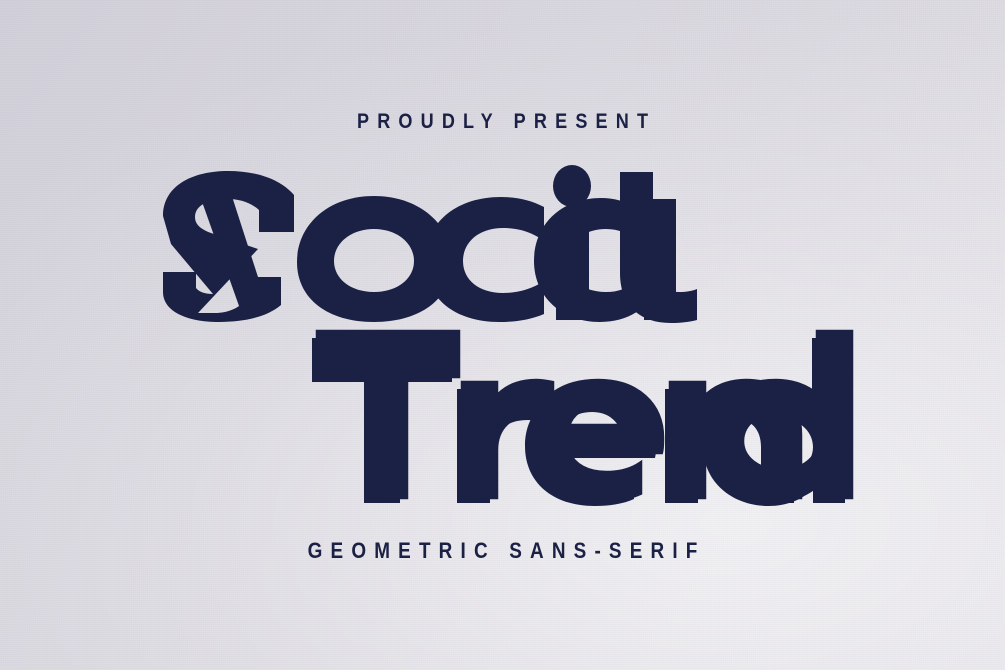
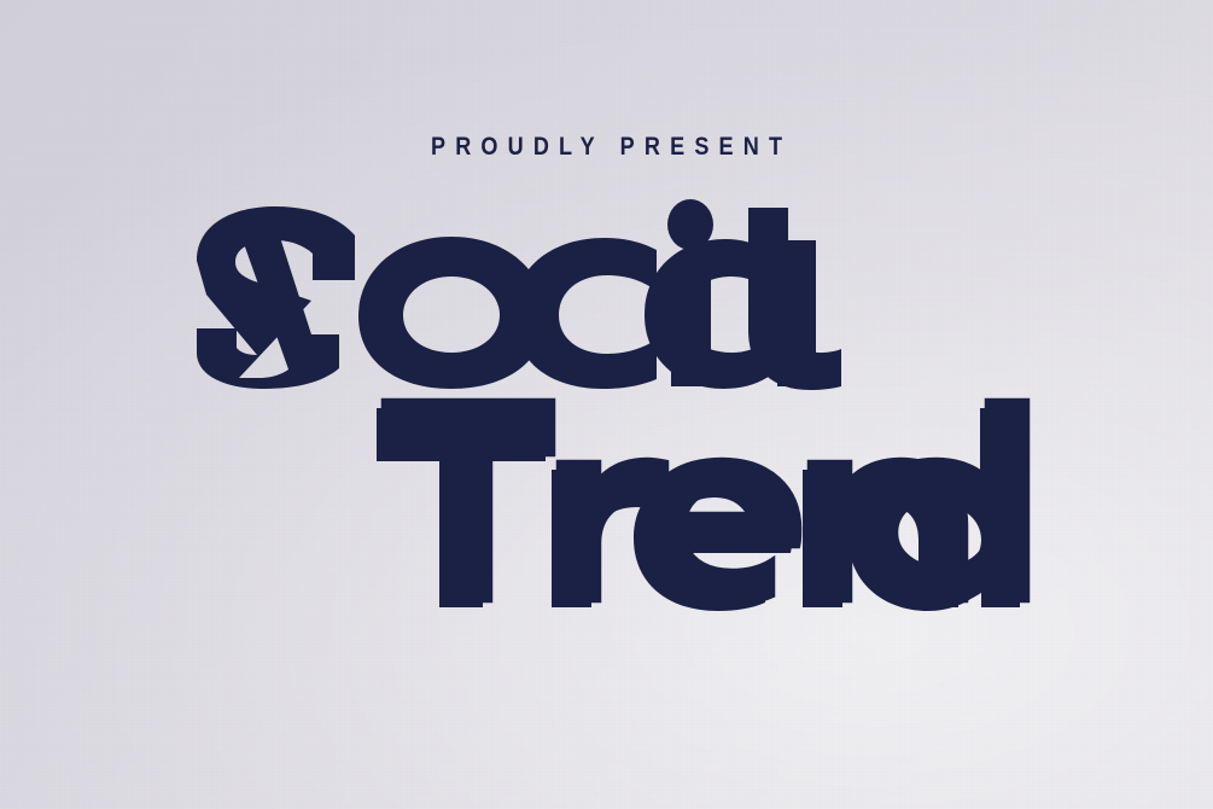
  PROUDLY PRESENT
- GEOMETRIC SANS-SERIF
